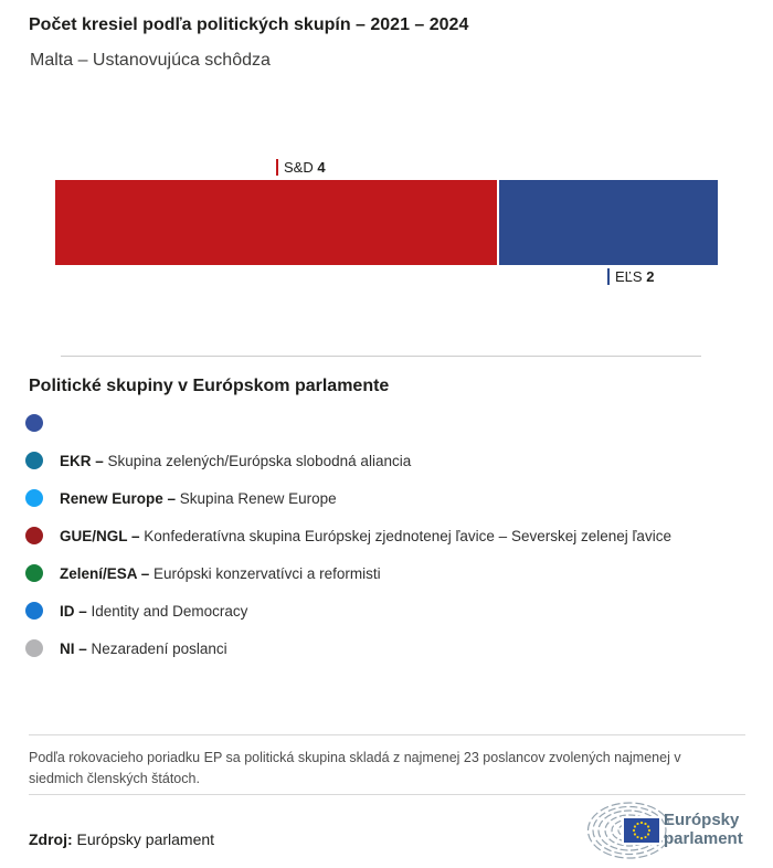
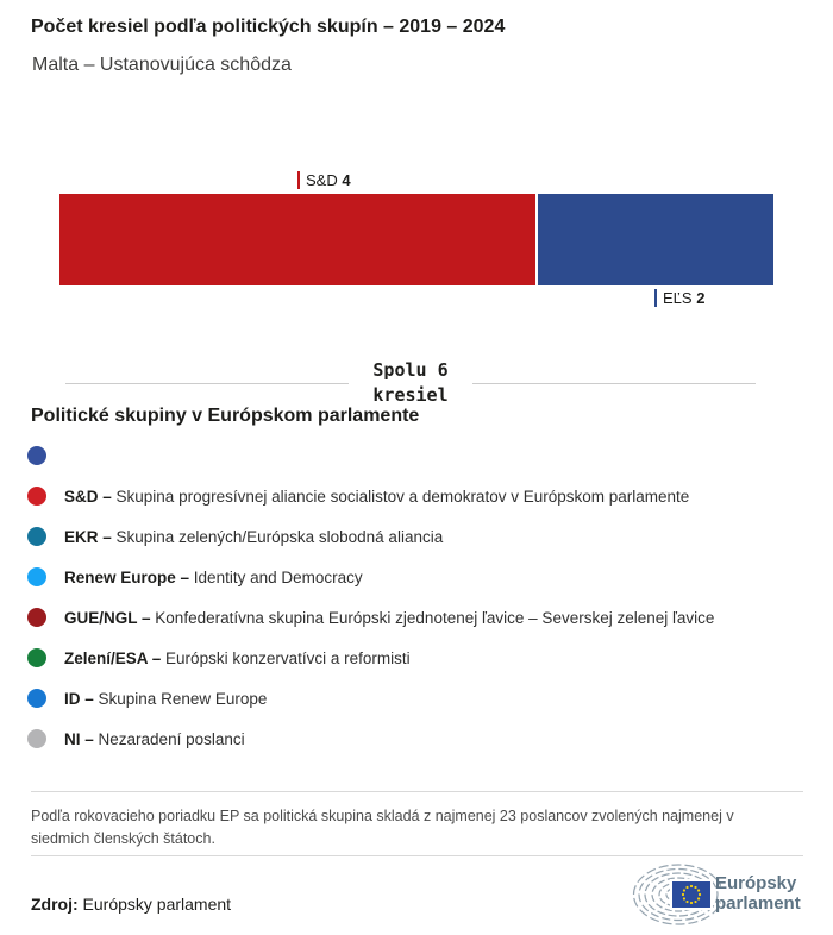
- Počet kresiel podľa politických skupín – 2021 – 2024
+ Počet kresiel podľa politických skupín – 2019 – 2024
  Malta – Ustanovujúca schôdza
  S&D 4
  EĽS 2
+ Spolu 6
+ kresiel
  Politické skupiny v Európskom parlamente
+ S&D – Skupina progresívnej aliancie socialistov a demokratov v Európskom parlamente
  EKR – Skupina zelených/Európska slobodná aliancia
- Renew Europe – Skupina Renew Europe
+ Renew Europe – Identity and Democracy
- GUE/NGL – Konfederatívna skupina Európskej zjednotenej ľavice – Severskej zelenej ľavice
+ GUE/NGL – Konfederatívna skupina Európski zjednotenej ľavice – Severskej zelenej ľavice
  Zelení/ESA – Európski konzervatívci a reformisti
- ID – Identity and Democracy
+ ID – Skupina Renew Europe
  NI – Nezaradení poslanci
  Podľa rokovacieho poriadku EP sa politická skupina skladá z najmenej 23 poslancov zvolených najmenej v siedmich členských štátoch.
  Zdroj: Európsky parlament
  Európsky
  parlament
